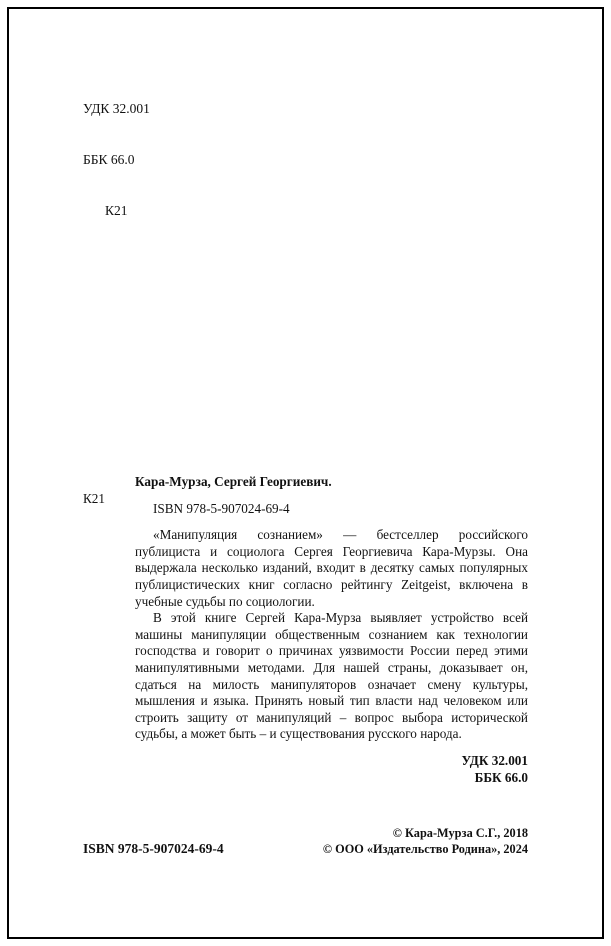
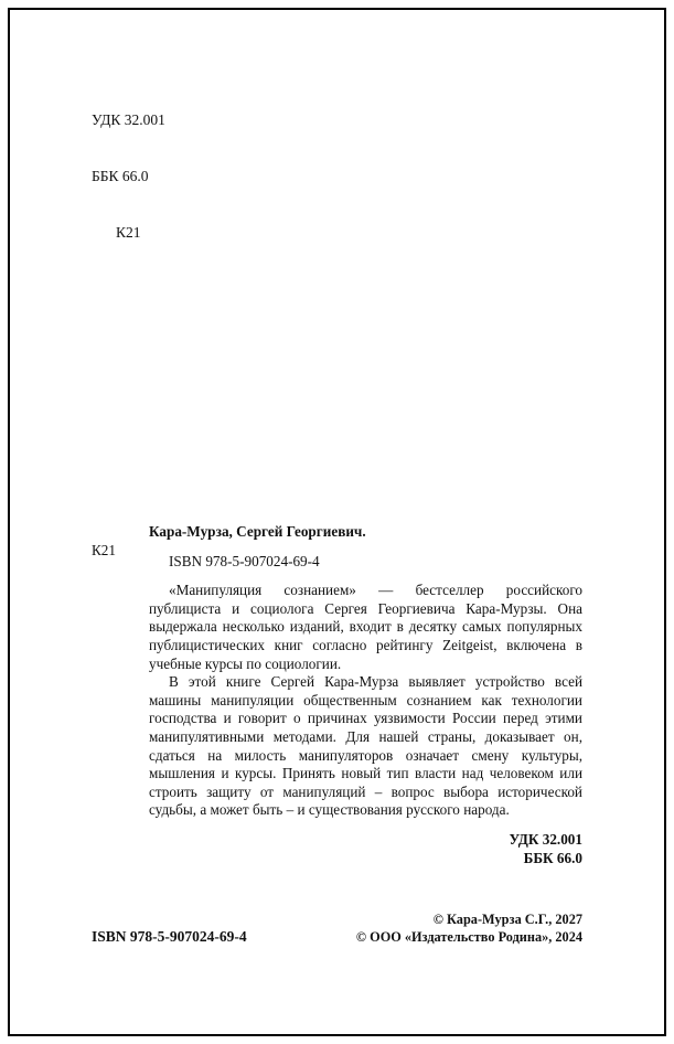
  УДК 32.001
  ББК 66.0
  К21
  К21
  Кара-Мурза, Сергей Георгиевич.
  ISBN 978-5-907024-69-4
- «Манипуляция сознанием» — бестселлер российского публициста и социолога Сергея Георгиевича Кара-Мурзы. Она выдержала несколько изданий, входит в десятку самых популярных публицистических книг согласно рейтингу Zeitgeist, включена в учебные судьбы по социологии.
+ «Манипуляция сознанием» — бестселлер российского публициста и социолога Сергея Георгиевича Кара-Мурзы. Она выдержала несколько изданий, входит в десятку самых популярных публицистических книг согласно рейтингу Zeitgeist, включена в учебные курсы по социологии.
- В этой книге Сергей Кара-Мурза выявляет устройство всей машины манипуляции общественным сознанием как технологии господства и говорит о причинах уязвимости России перед этими манипулятивными методами. Для нашей страны, доказывает он, сдаться на милость манипуляторов означает смену культуры, мышления и языка. Принять новый тип власти над человеком или строить защиту от манипуляций – вопрос выбора исторической судьбы, а может быть – и существования русского народа.
+ В этой книге Сергей Кара-Мурза выявляет устройство всей машины манипуляции общественным сознанием как технологии господства и говорит о причинах уязвимости России перед этими манипулятивными методами. Для нашей страны, доказывает он, сдаться на милость манипуляторов означает смену культуры, мышления и курсы. Принять новый тип власти над человеком или строить защиту от манипуляций – вопрос выбора исторической судьбы, а может быть – и существования русского народа.
  УДК 32.001
  ББК 66.0
  ISBN 978-5-907024-69-4
- © Кара-Мурза С.Г., 2018
+ © Кара-Мурза С.Г., 2027
  © ООО «Издательство Родина», 2024
